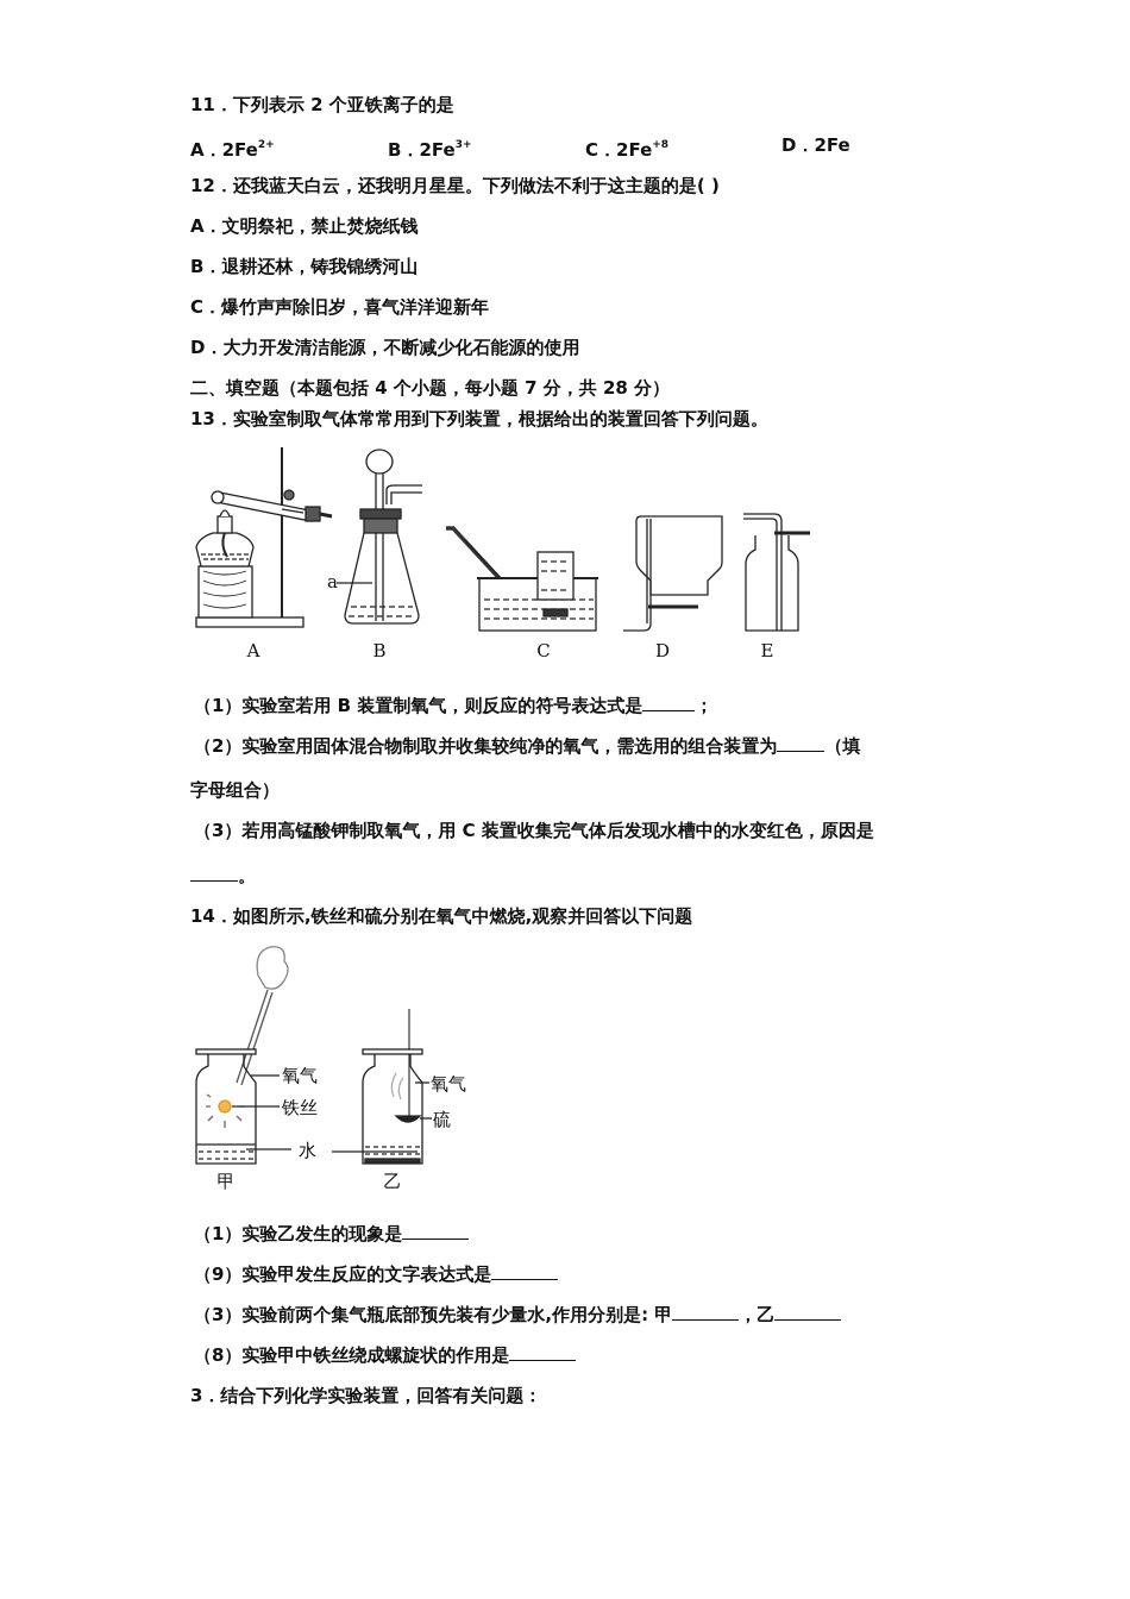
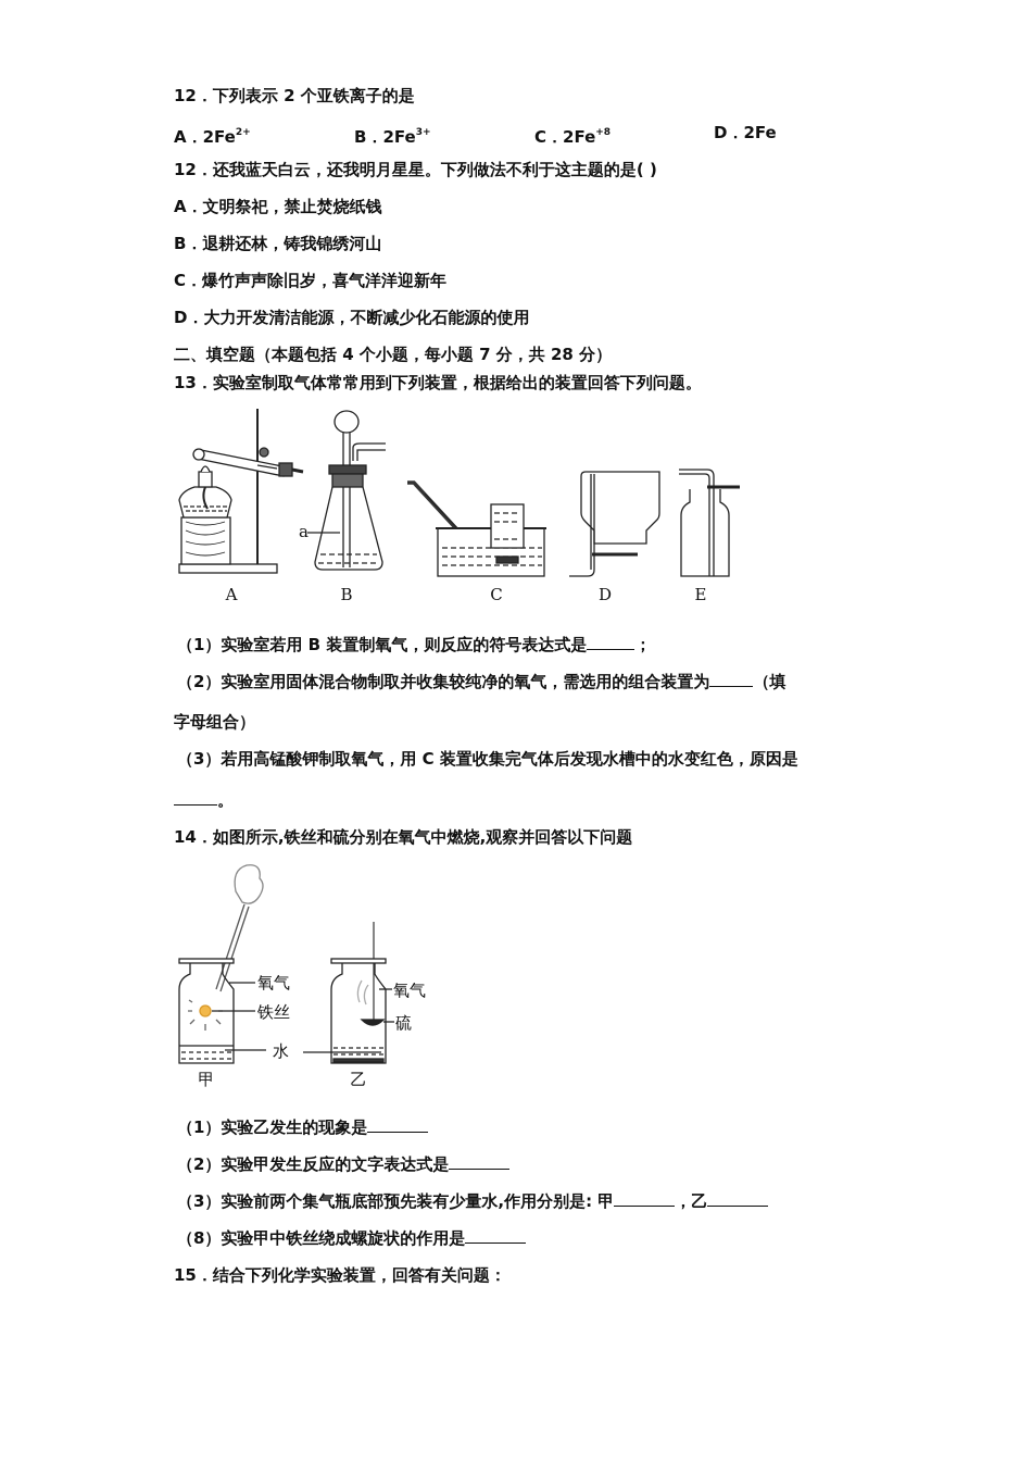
- 11．下列表示 2 个亚铁离子的是
+ 12．下列表示 2 个亚铁离子的是
  A．2Fe2+
  B．2Fe3+
  C．2Fe+8
  D．2Fe
  12．还我蓝天白云，还我明月星星。下列做法不利于这主题的是( )
  A．文明祭祀，禁止焚烧纸钱
  B．退耕还林，铸我锦绣河山
  C．爆竹声声除旧岁，喜气洋洋迎新年
  D．大力开发清洁能源，不断减少化石能源的使用
  二、填空题（本题包括 4 个小题，每小题 7 分，共 28 分）
  13．实验室制取气体常常用到下列装置，根据给出的装置回答下列问题。
  A
  B
  C
  D
  E
  a
  （1）实验室若用 B 装置制氧气，则反应的符号表达式是 ；
  （2）实验室用固体混合物制取并收集较纯净的氧气，需选用的组合装置为 （填
  字母组合）
  （3）若用高锰酸钾制取氧气，用 C 装置收集完气体后发现水槽中的水变红色，原因是
  。
  14．如图所示,铁丝和硫分别在氧气中燃烧,观察并回答以下问题
  氧气
  铁丝
  水
  氧气
  硫
  甲
  乙
  （1）实验乙发生的现象是
- （9）实验甲发生反应的文字表达式是
+ （2）实验甲发生反应的文字表达式是
  （3）实验前两个集气瓶底部预先装有少量水,作用分别是: 甲 ，乙
  （8）实验甲中铁丝绕成螺旋状的作用是
- 3．结合下列化学实验装置，回答有关问题：
+ 15．结合下列化学实验装置，回答有关问题：
